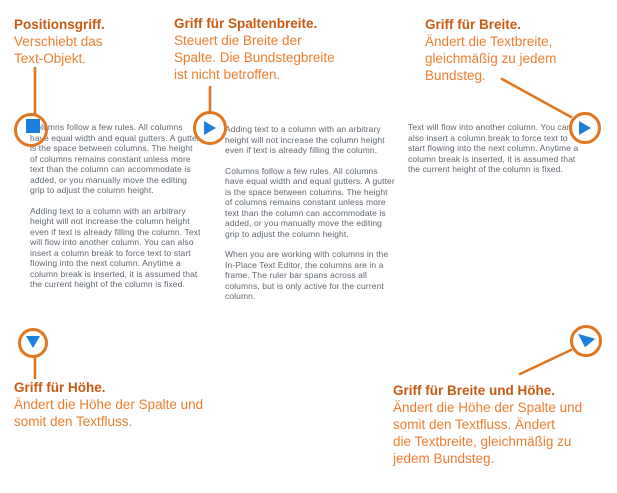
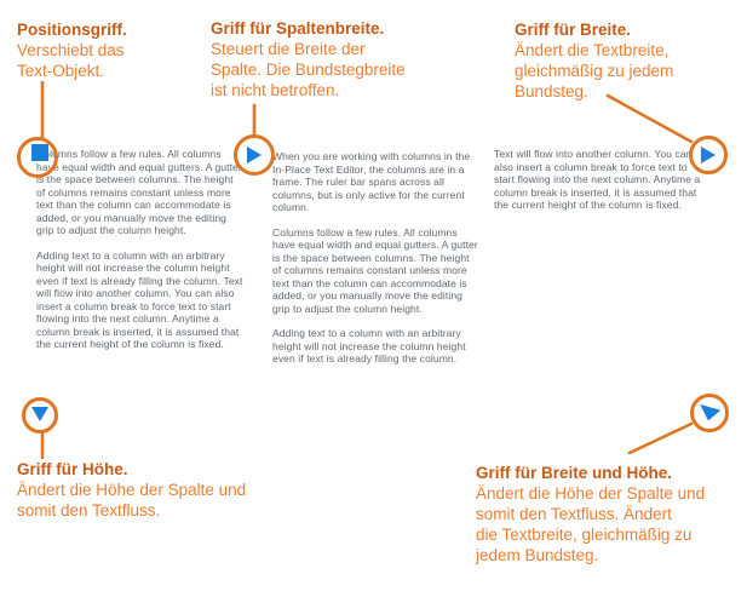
  lumns follow a few rules. All columns have equal width and equal gutters. A gutter is the space between columns. The height of columns remains constant unless more text than the column can accommodate is added, or you manually move the editing grip to adjust the column height.
  Adding text to a column with an arbitrary height will not increase the column height even if text is already filling the column. Text will flow into another column. You can also insert a column break to force text to start flowing into the next column. Anytime a column break is inserted, it is assumed that the current height of the column is fixed.
- Adding text to a column with an arbitrary height will not increase the column height even if text is already filling the column.
+ When you are working with columns in the In-Place Text Editor, the columns are in a frame. The ruler bar spans across all columns, but is only active for the current column.
  Columns follow a few rules. All columns have equal width and equal gutters. A gutter is the space between columns. The height of columns remains constant unless more text than the column can accommodate is added, or you manually move the editing grip to adjust the column height.
- When you are working with columns in the In-Place Text Editor, the columns are in a frame. The ruler bar spans across all columns, but is only active for the current column.
+ Adding text to a column with an arbitrary height will not increase the column height even if text is already filling the column.
  Text will flow into another column. You can also insert a column break to force text to start flowing into the next column. Anytime a column break is inserted, it is assumed that the current height of the column is fixed.
  Positionsgriff.
  Verschiebt das
  Text-Objekt.
  Griff für Spaltenbreite.
  Steuert die Breite der
  Spalte. Die Bundstegbreite
  ist nicht betroffen.
  Griff für Breite.
  Ändert die Textbreite,
  gleichmäßig zu jedem
  Bundsteg.
  Griff für Höhe.
  Ändert die Höhe der Spalte und
  somit den Textfluss.
  Griff für Breite und Höhe.
  Ändert die Höhe der Spalte und
  somit den Textfluss. Ändert
  die Textbreite, gleichmäßig zu
  jedem Bundsteg.
